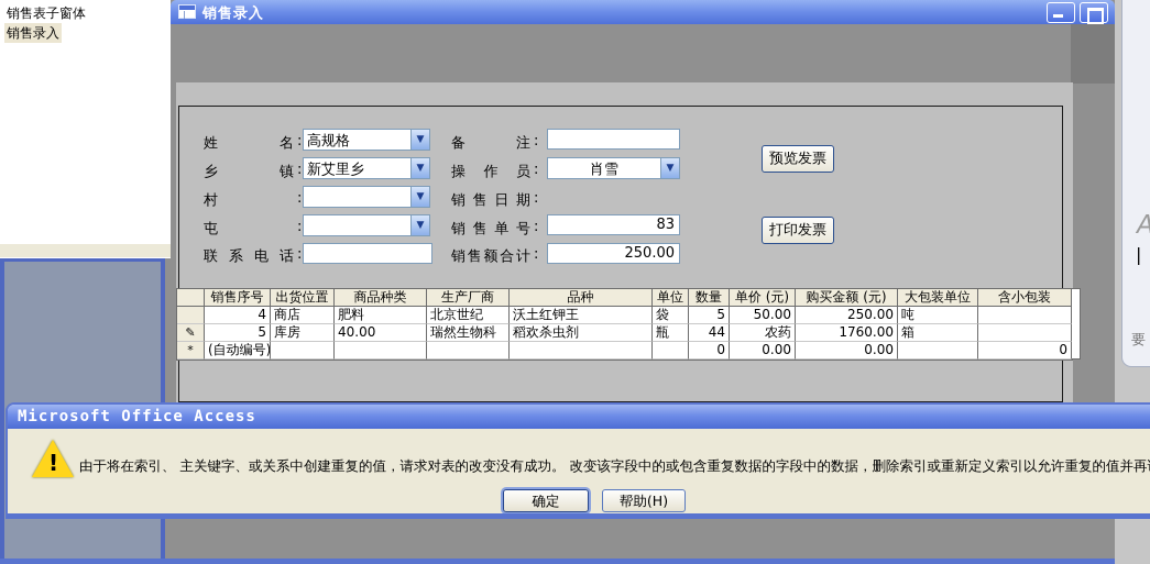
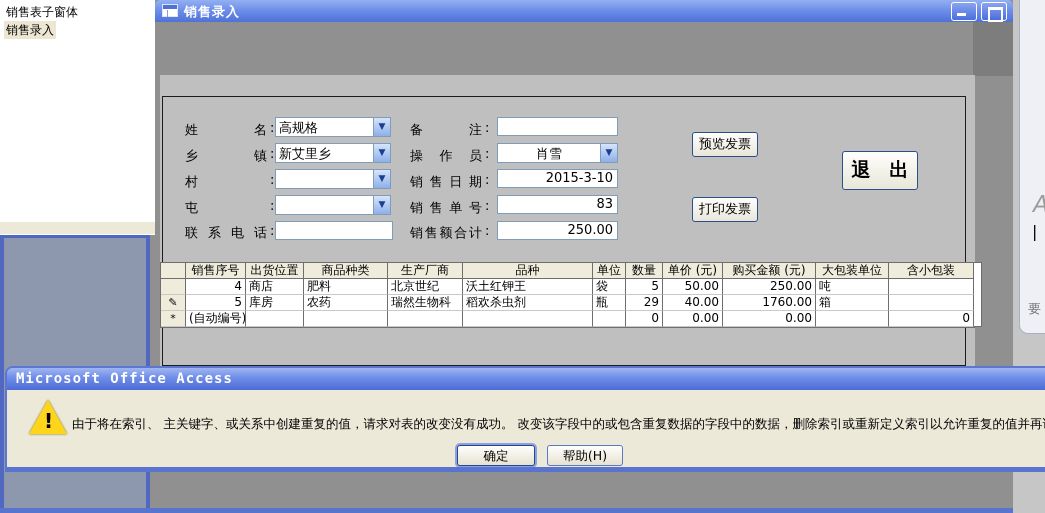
  A
  |
  要
  销售表子窗体
  销售录入
  销售录入
  姓名 :
  高规格
  ▼
  乡镇 :
  新艾里乡
  ▼
  村 :
  ▼
  屯 :
  ▼
  联系电话 :
  备注 :
  操作员 :
  肖雪
  ▼
  销售日期 :
+ 2015-3-10
  销售单号 :
  83
  销售额合计 :
  250.00
  预览发票
  打印发票
+ 退 出
  销售序号
  出货位置
  商品种类
  生产厂商
  品种
  单位
  数量
  单价 (元)
  购买金额 (元)
  大包装单位
  含小包装
  4
  商店
  肥料
  北京世纪
  沃土红钾王
  袋
  5
  50.00
  250.00
  吨
  ✎
  5
  库房
- 40.00
+ 农药
  瑞然生物科
  稻欢杀虫剂
  瓶
- 44
+ 29
- 农药
+ 40.00
  1760.00
  箱
  *
  (自动编号)
  0
  0.00
  0.00
  0
  Microsoft Office Access
  !
  由于将在索引、 主关键字、或关系中创建重复的值，请求对表的改变没有成功。 改变该字段中的或包含重复数据的字段中的数据，删除索引或重新定义索引以允许重复的值并再
  确定
  帮助(H)
